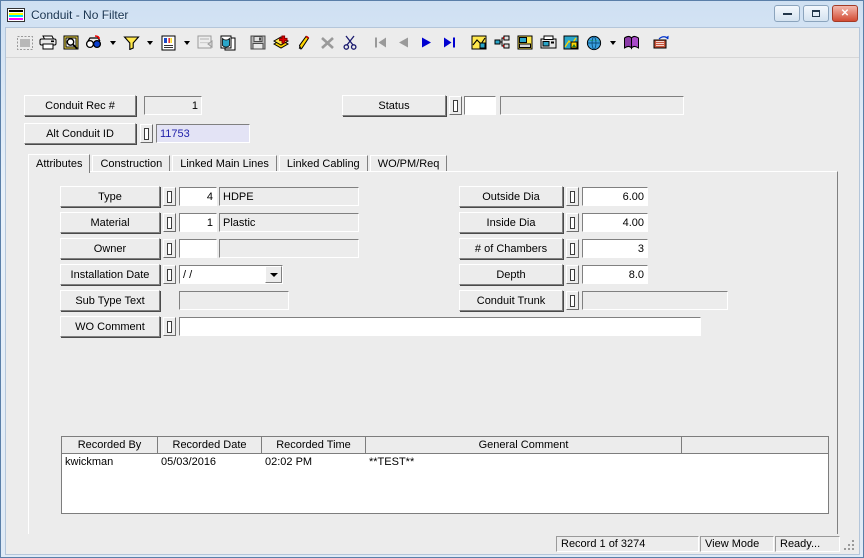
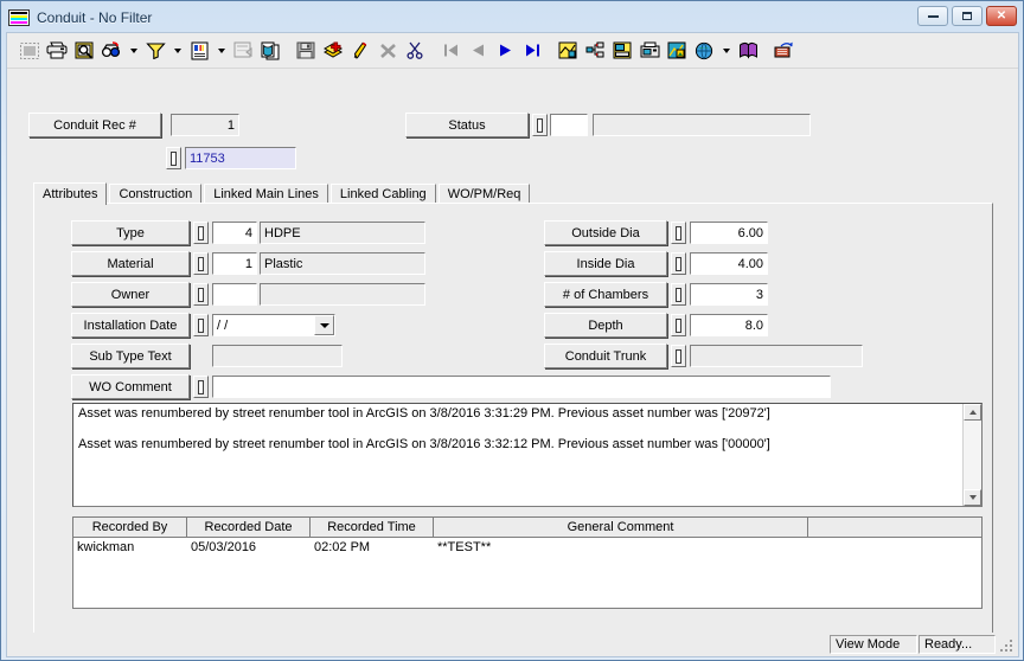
  Conduit - No Filter
  ✕
  Conduit Rec #
  1
  Status
- Alt Conduit ID
  11753
  Attributes
  Construction
  Linked Main Lines
  Linked Cabling
  WO/PM/Req
  Type
  4
  HDPE
  Material
  1
  Plastic
  Owner
  Installation Date
  / /
  Sub Type Text
  WO Comment
  Outside Dia
  6.00
  Inside Dia
  4.00
  # of Chambers
  3
  Depth
  8.0
  Conduit Trunk
+ Asset was renumbered by street renumber tool in ArcGIS on 3/8/2016 3:31:29 PM. Previous asset number was ['20972']
+ Asset was renumbered by street renumber tool in ArcGIS on 3/8/2016 3:32:12 PM. Previous asset number was ['00000']
  Recorded By
  Recorded Date
  Recorded Time
  General Comment
  kwickman
  05/03/2016
  02:02 PM
  **TEST**
- Record 1 of 3274
  View Mode
  Ready...
